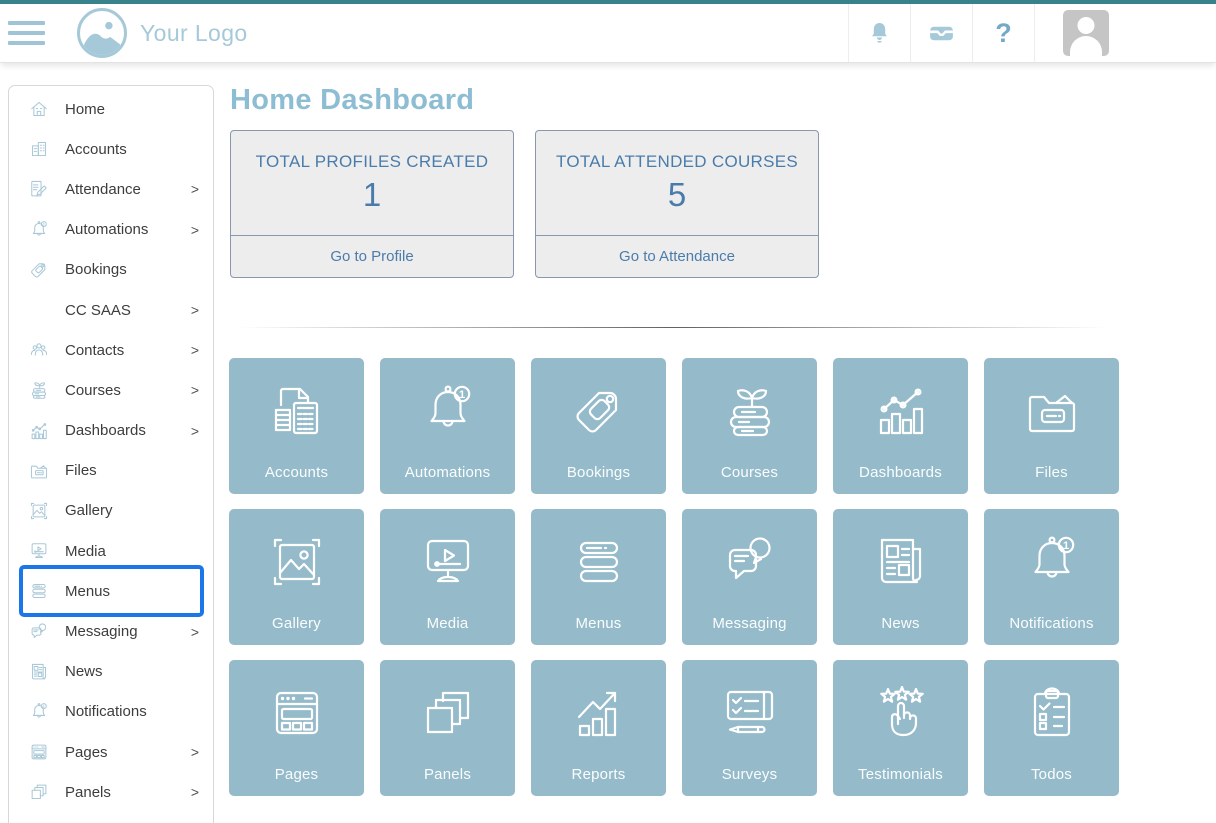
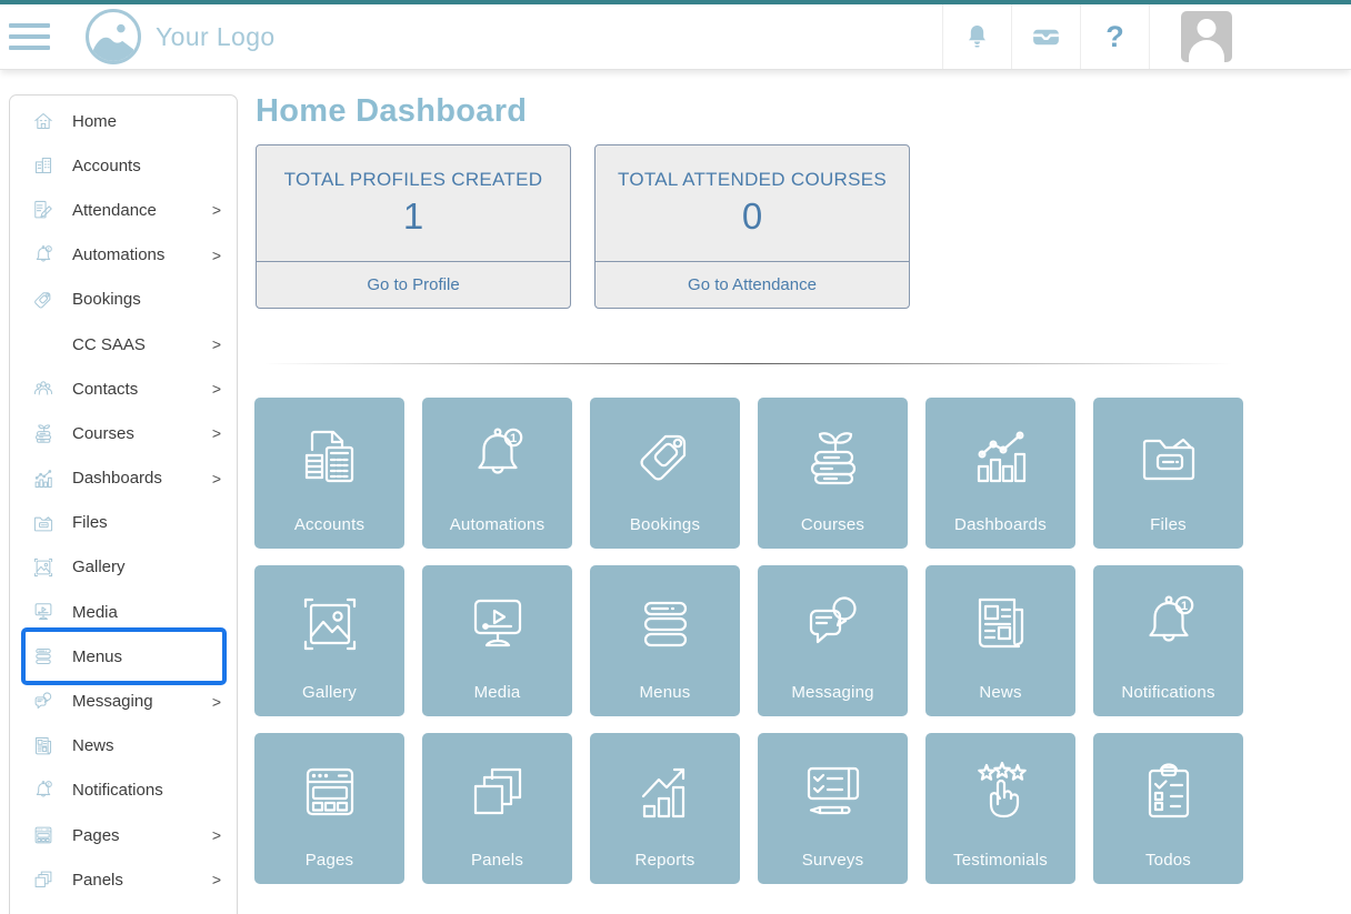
  Your Logo
  ?
  Home
  Accounts
  Attendance
  >
  Automations
  >
  Bookings
  CC SAAS
  >
  Contacts
  >
  Courses
  >
  Dashboards
  >
  Files
  Gallery
  Media
  Menus
  Messaging
  >
  News
  Notifications
  Pages
  >
  Panels
  >
  Home Dashboard
  TOTAL PROFILES CREATED
  1
  Go to Profile
  TOTAL ATTENDED COURSES
- 5
+ 0
  Go to Attendance
  Accounts
  1
  Automations
  Bookings
  Courses
  Dashboards
  Files
  Gallery
  Media
  Menus
  Messaging
  News
  1
  Notifications
  Pages
  Panels
  Reports
  Surveys
  Testimonials
  Todos
